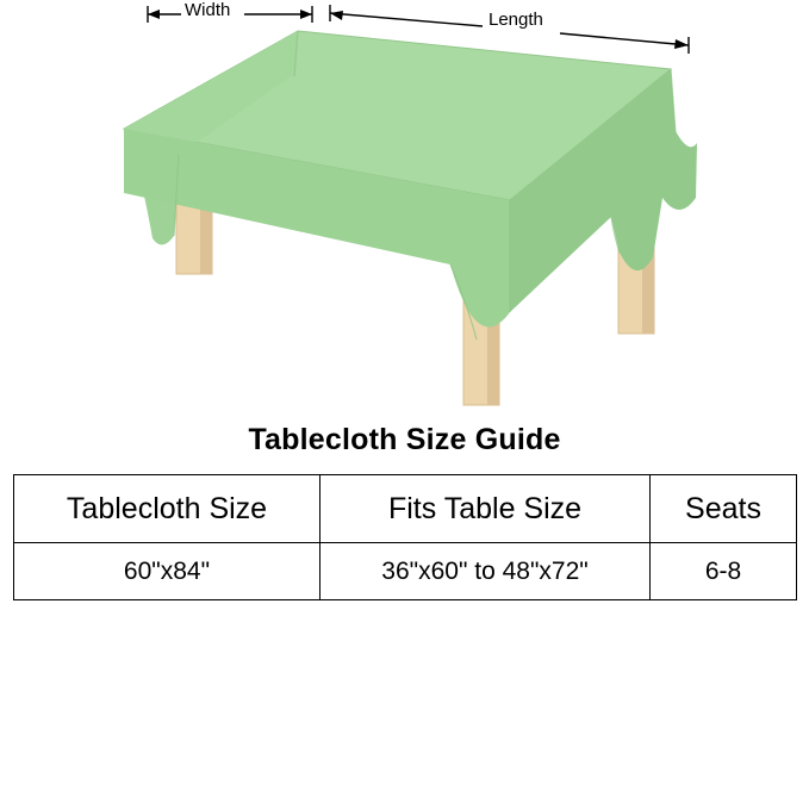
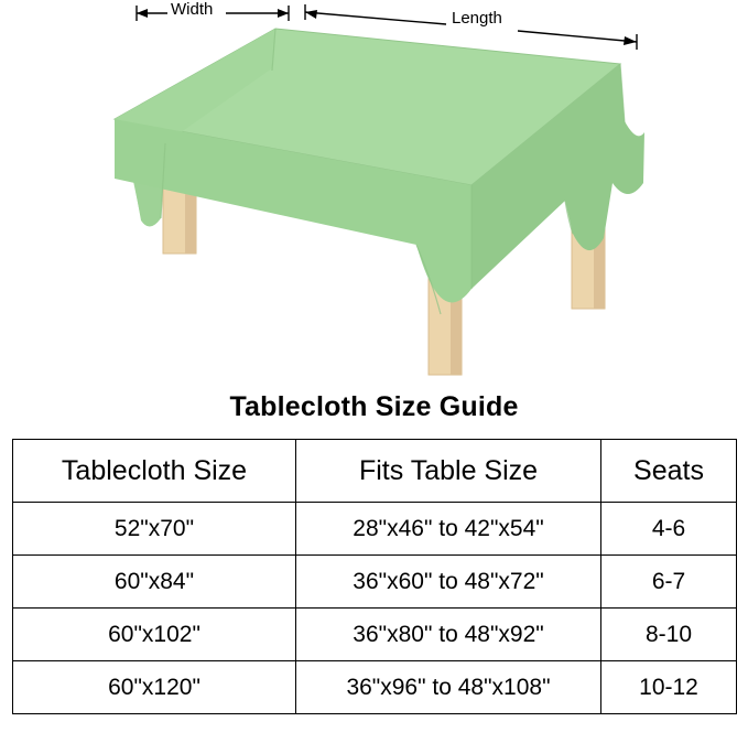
  Width
  Length
  Tablecloth Size Guide
  Tablecloth Size	Fits Table Size	Seats
+ 52"x70"	28"x46" to 42"x54"	4-6
- 60"x84"	36"x60" to 48"x72"	6-8
+ 60"x84"	36"x60" to 48"x72"	6-7
+ 60"x102"	36"x80" to 48"x92"	8-10
+ 60"x120"	36"x96" to 48"x108"	10-12
